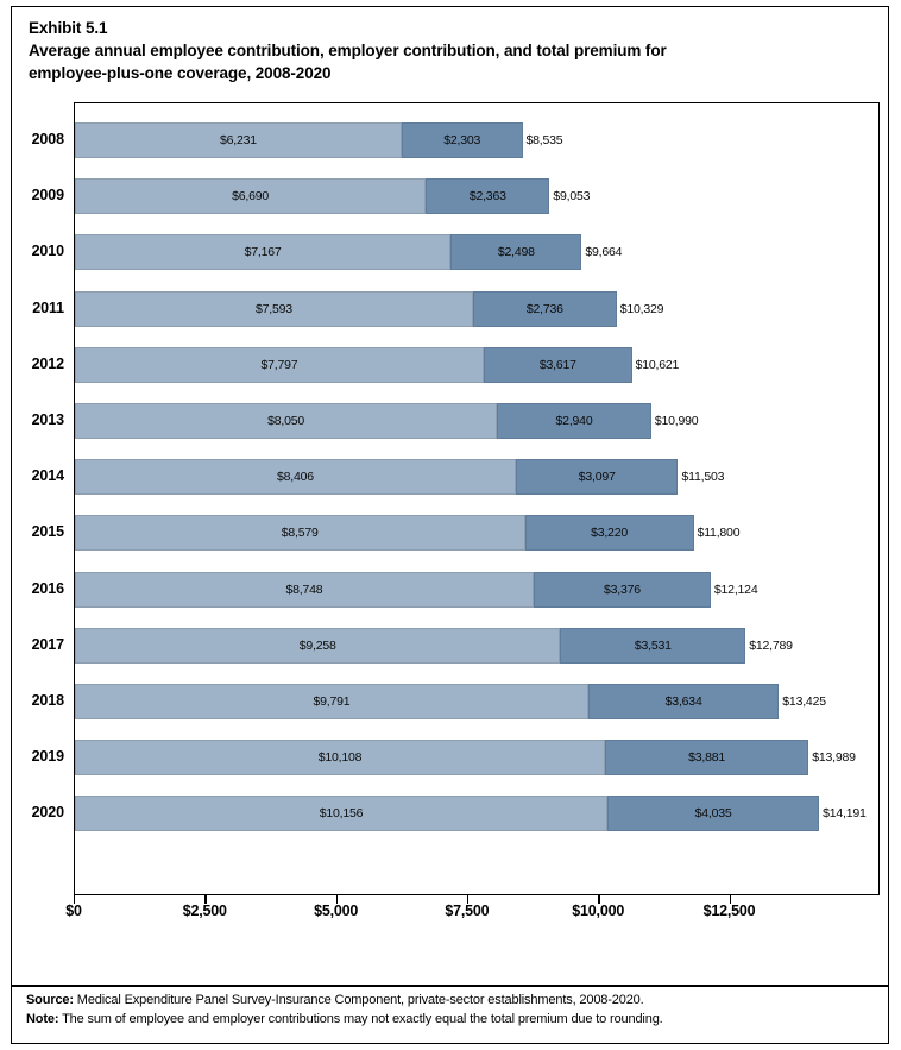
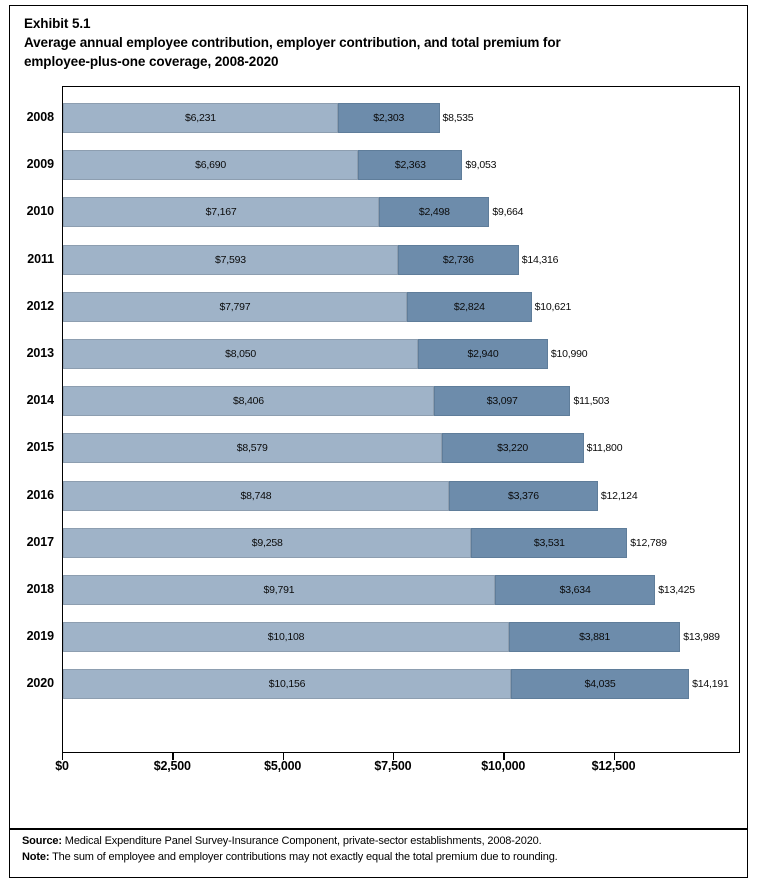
  Exhibit 5.1
  Average annual employee contribution, employer contribution, and total premium for
  employee-plus-one coverage, 2008-2020
  $6,231
  $2,303
  $8,535
  $6,690
  $2,363
  $9,053
  $7,167
  $2,498
  $9,664
  $7,593
  $2,736
- $10,329
+ $14,316
  $7,797
- $3,617
+ $2,824
  $10,621
  $8,050
  $2,940
  $10,990
  $8,406
  $3,097
  $11,503
  $8,579
  $3,220
  $11,800
  $8,748
  $3,376
  $12,124
  $9,258
  $3,531
  $12,789
  $9,791
  $3,634
  $13,425
  $10,108
  $3,881
  $13,989
  $10,156
  $4,035
  $14,191
  2008
  2009
  2010
  2011
  2012
  2013
  2014
  2015
  2016
  2017
  2018
  2019
  2020
  $0
  $2,500
  $5,000
  $7,500
  $10,000
  $12,500
  Source: Medical Expenditure Panel Survey-Insurance Component, private-sector establishments, 2008-2020.
  Note: The sum of employee and employer contributions may not exactly equal the total premium due to rounding.
